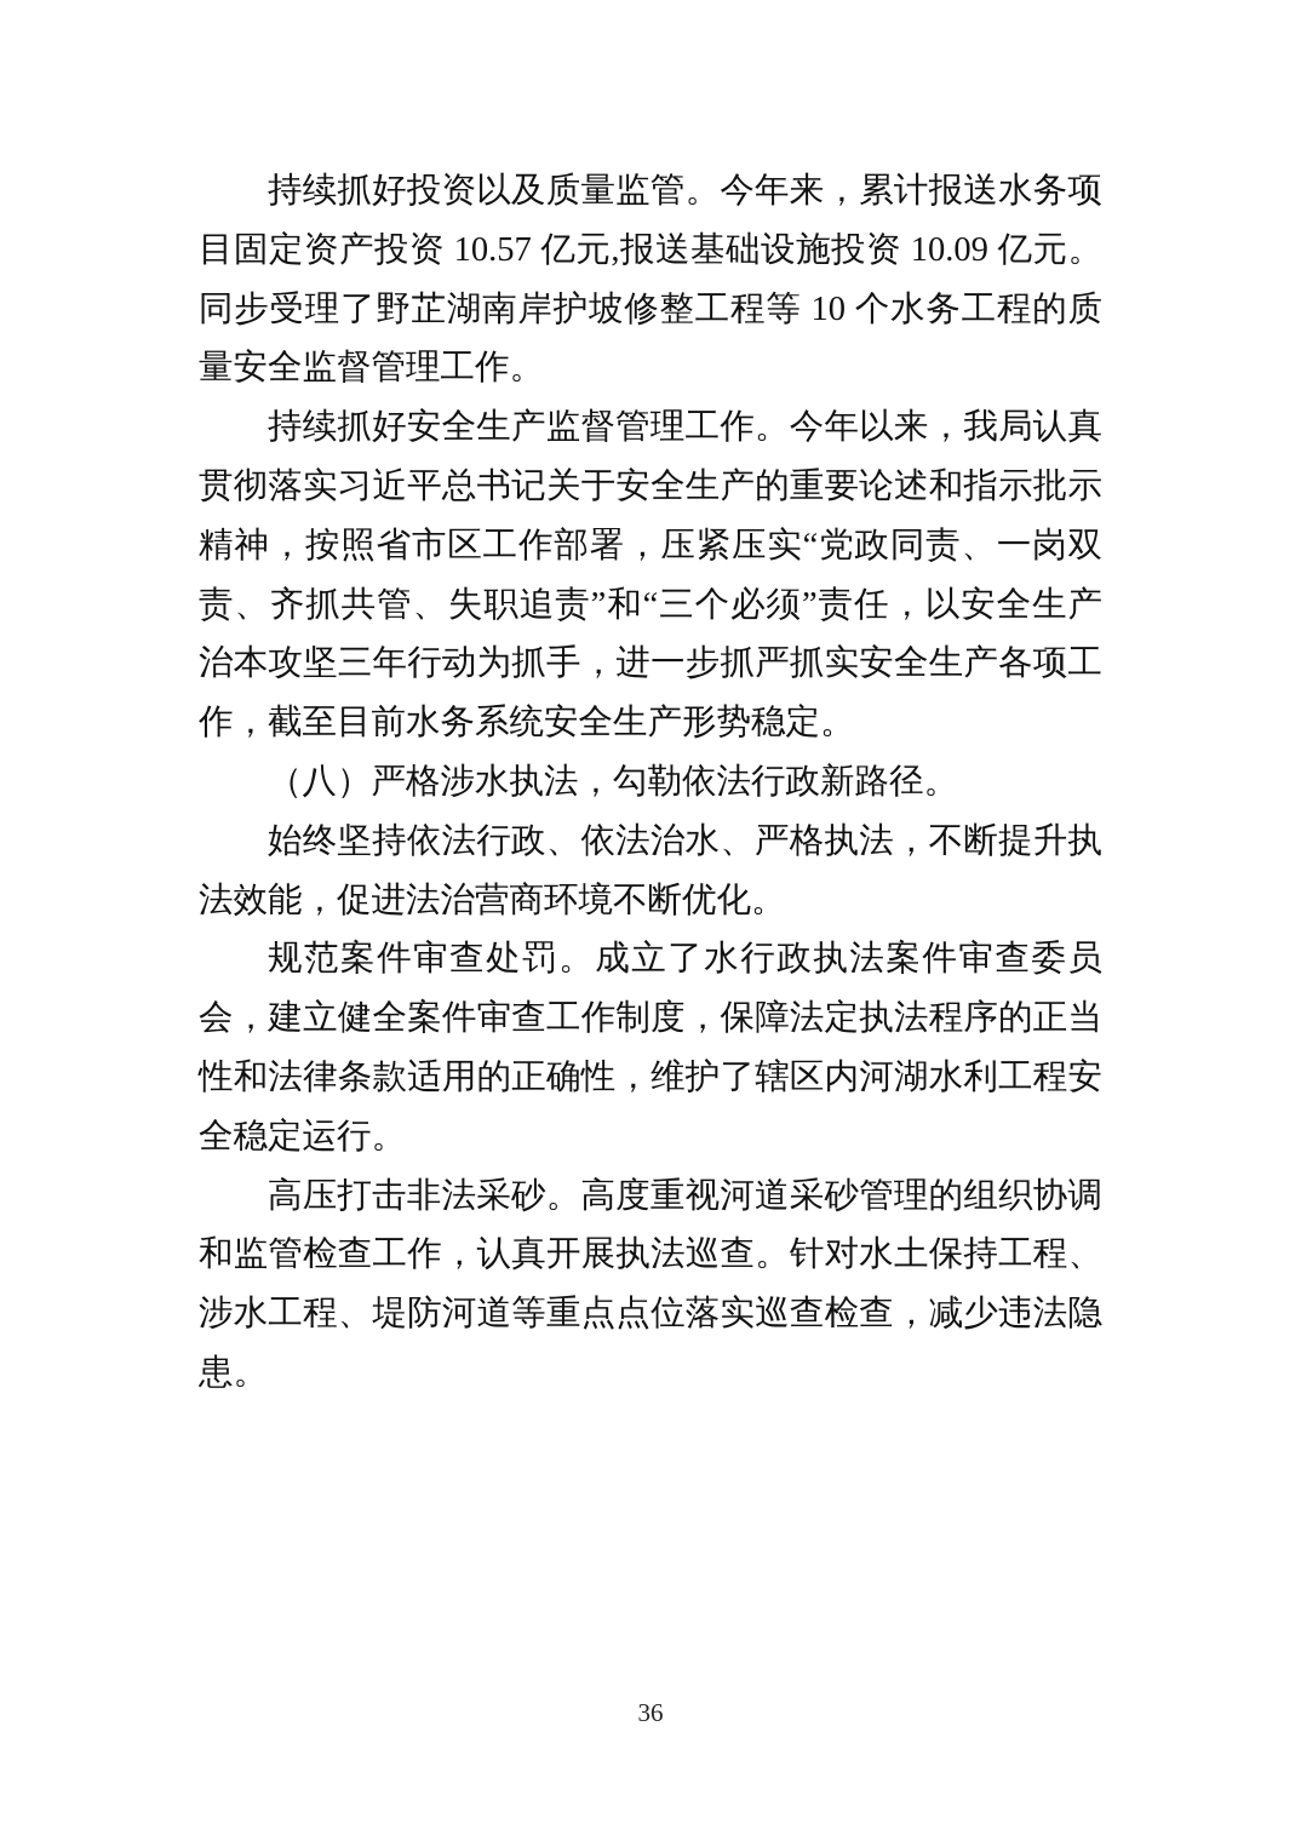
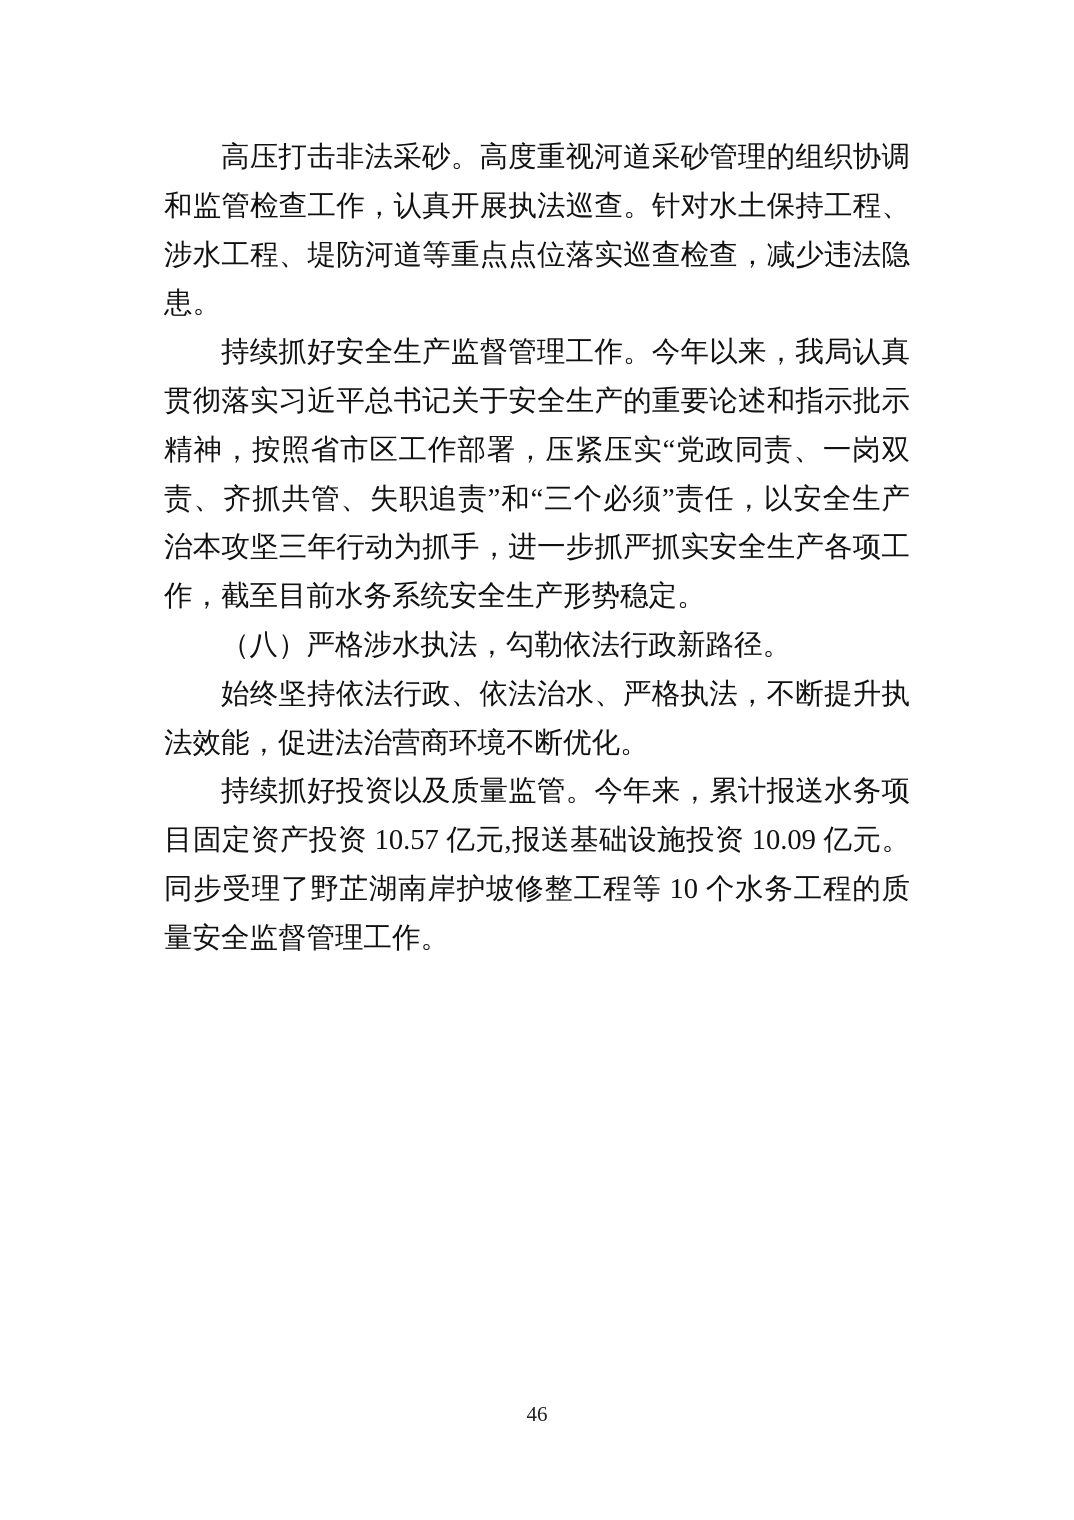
- 持续抓好投资以及质量监管。今年来，累计报送水务项目固定资产投资 10.57 亿元,报送基础设施投资 10.09 亿元。同步受理了野芷湖南岸护坡修整工程等 10 个水务工程的质量安全监督管理工作。
+ 高压打击非法采砂。高度重视河道采砂管理的组织协调和监管检查工作，认真开展执法巡查。针对水土保持工程、涉水工程、堤防河道等重点点位落实巡查检查，减少违法隐患。
  持续抓好安全生产监督管理工作。今年以来，我局认真贯彻落实习近平总书记关于安全生产的重要论述和指示批示精神，按照省市区工作部署，压紧压实“党政同责、一岗双责、齐抓共管、失职追责”和“三个必须”责任，以安全生产治本攻坚三年行动为抓手，进一步抓严抓实安全生产各项工作，截至目前水务系统安全生产形势稳定。
  （八）严格涉水执法，勾勒依法行政新路径。
  始终坚持依法行政、依法治水、严格执法，不断提升执法效能，促进法治营商环境不断优化。
- 规范案件审查处罚。成立了水行政执法案件审查委员会，建立健全案件审查工作制度，保障法定执法程序的正当性和法律条款适用的正确性，维护了辖区内河湖水利工程安全稳定运行。
- 高压打击非法采砂。高度重视河道采砂管理的组织协调和监管检查工作，认真开展执法巡查。针对水土保持工程、涉水工程、堤防河道等重点点位落实巡查检查，减少违法隐患。
+ 持续抓好投资以及质量监管。今年来，累计报送水务项目固定资产投资 10.57 亿元,报送基础设施投资 10.09 亿元。同步受理了野芷湖南岸护坡修整工程等 10 个水务工程的质量安全监督管理工作。
- 36
+ 46
